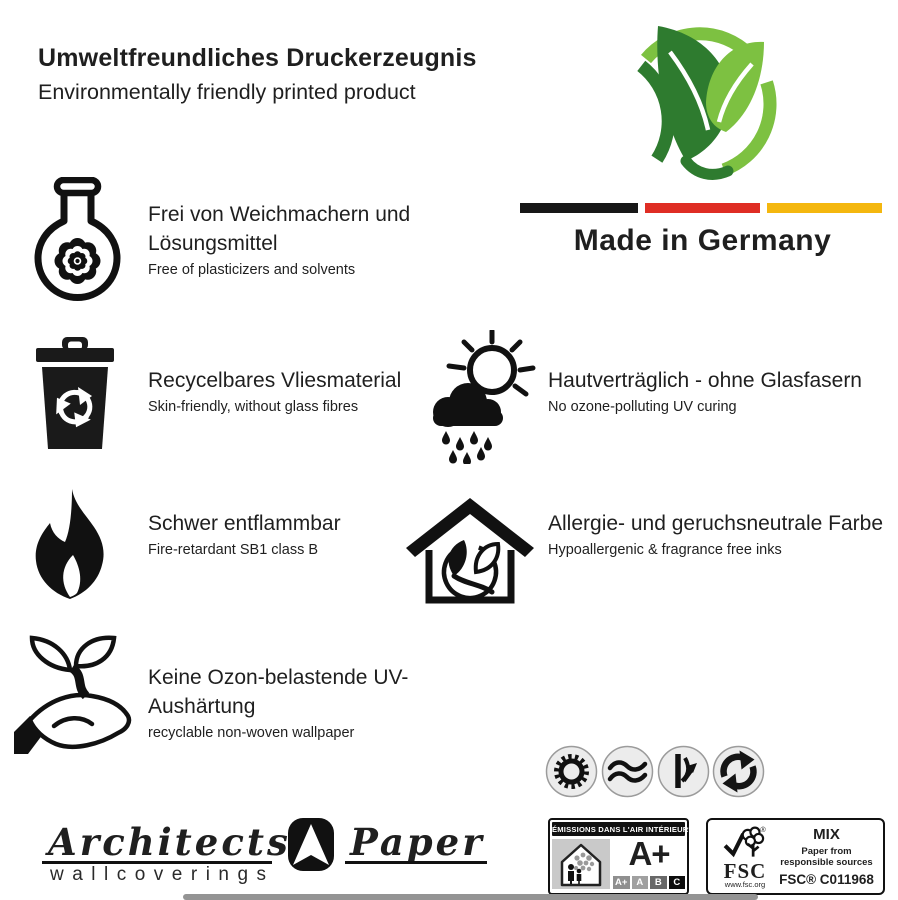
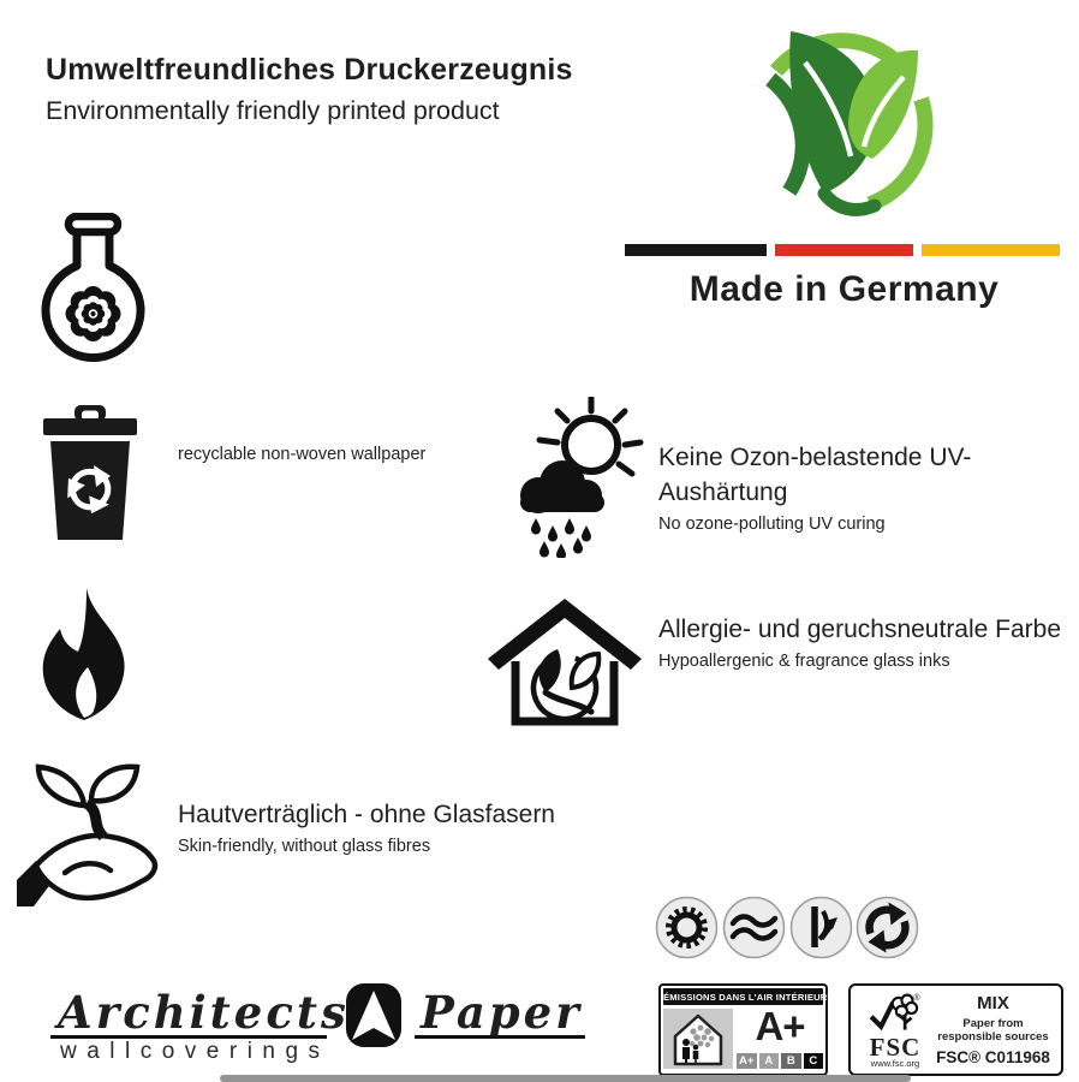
  Umweltfreundliches Druckerzeugnis
  Environmentally friendly printed product
  Made in Germany
- Frei von Weichmachern und Lösungsmittel
- Free of plasticizers and solvents
- Recycelbares Vliesmaterial
- Skin-friendly, without glass fibres
+ recyclable non-woven wallpaper
- Hautverträglich - ohne Glasfasern
+ Keine Ozon-belastende UV-Aushärtung
  No ozone-polluting UV curing
- Schwer entflammbar
- Fire-retardant SB1 class B
  Allergie- und geruchsneutrale Farbe
- Hypoallergenic & fragrance free inks
+ Hypoallergenic & fragrance glass inks
- Keine Ozon-belastende UV-Aushärtung
+ Hautverträglich - ohne Glasfasern
- recyclable non-woven wallpaper
+ Skin-friendly, without glass fibres
  Architects
  Paper
  wallcoverings
  ÉMISSIONS DANS L'AIR INTÉRIEUR*
  A+
  A+
  A
  B
  C
  ®
  FSC
  www.fsc.org
  MIX
  Paper from
  responsible sources
  FSC® C011968
